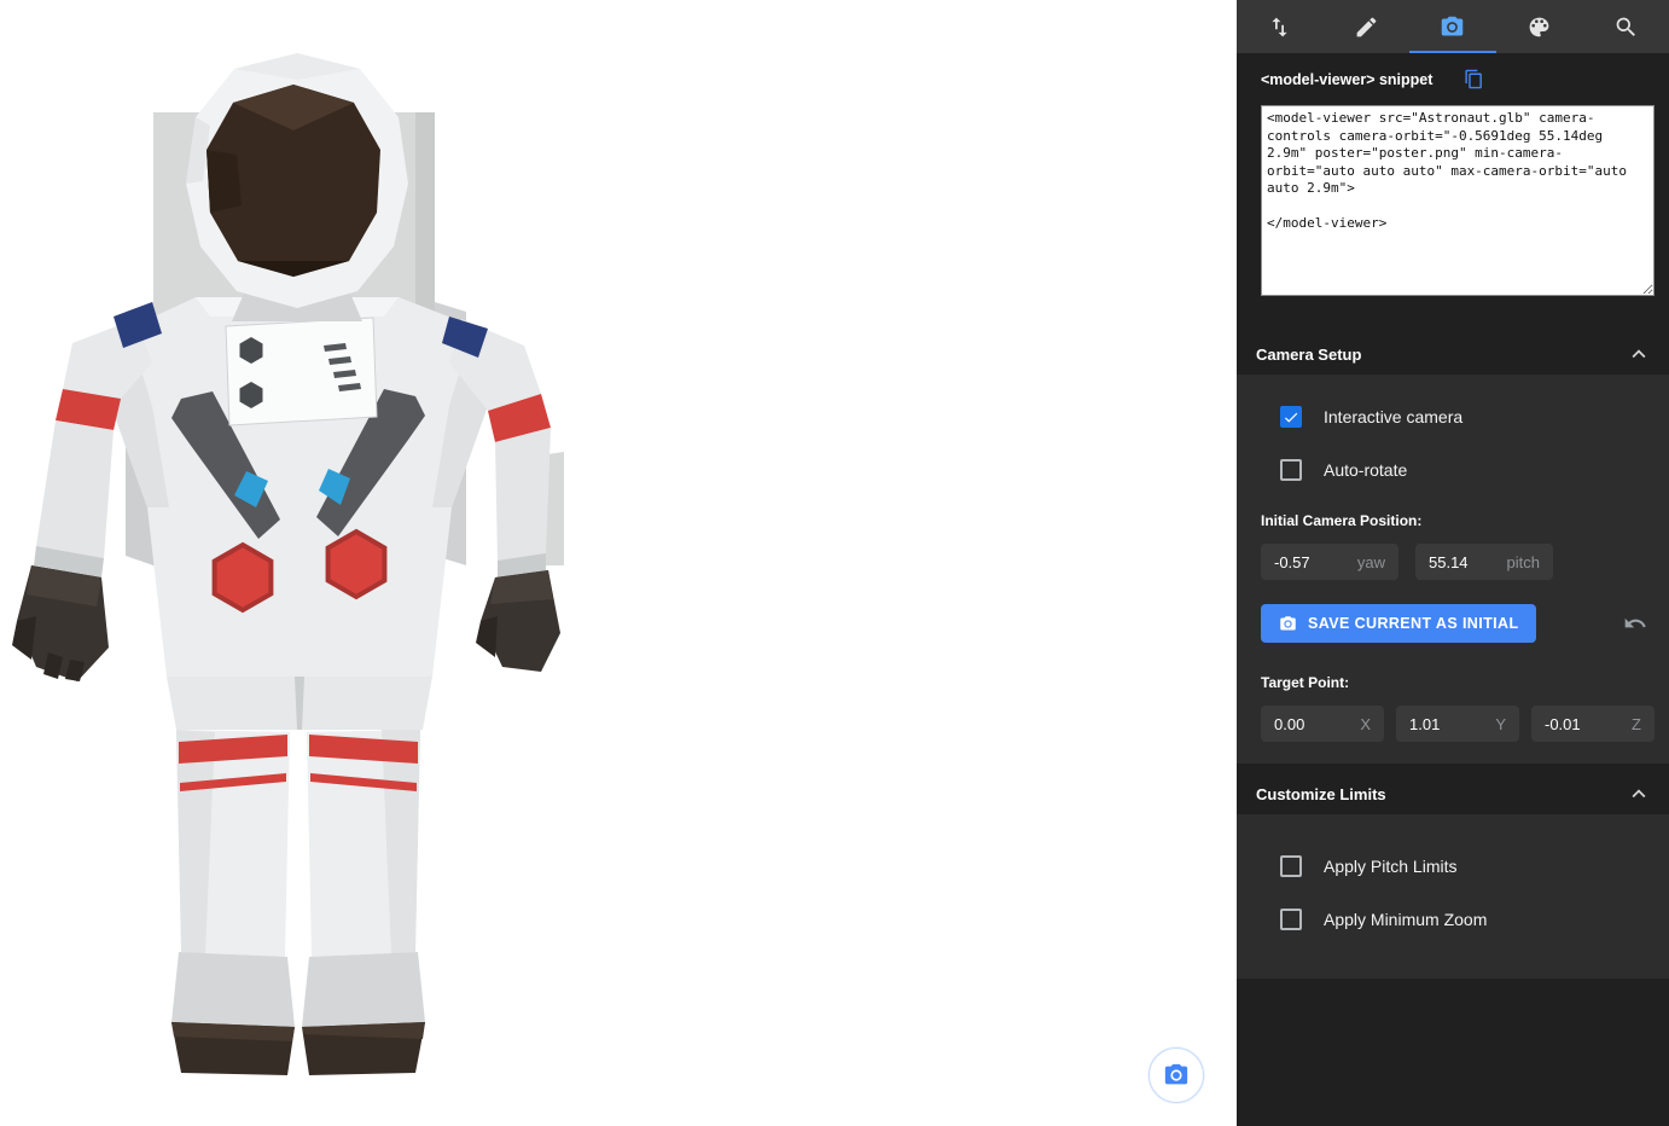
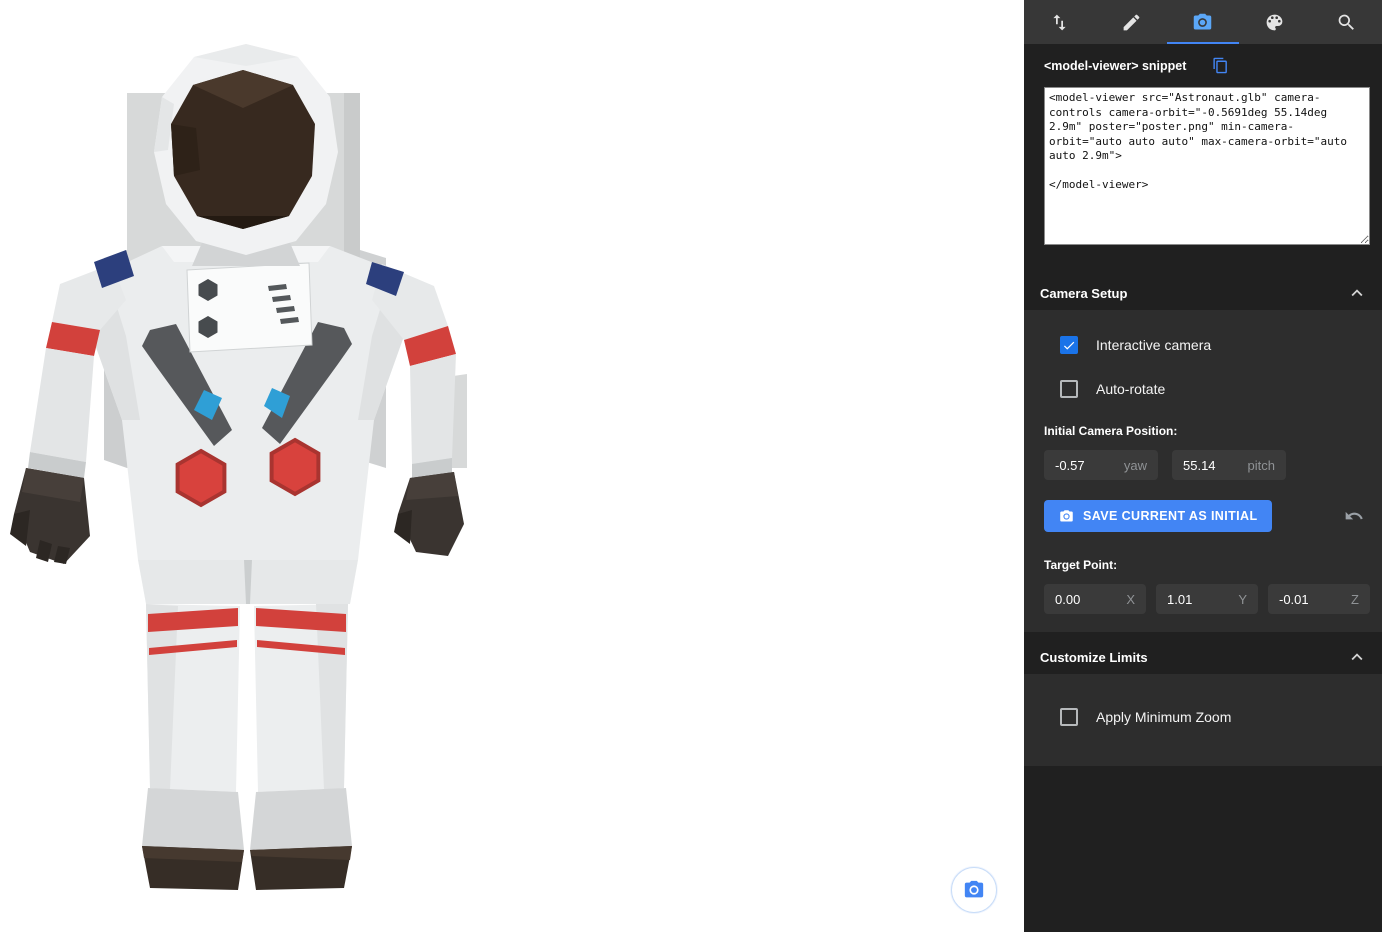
  <model-viewer> snippet
  Camera Setup
  Interactive camera
  Auto-rotate
  Initial Camera Position:
  -0.57
  yaw
  55.14
  pitch
  SAVE CURRENT AS INITIAL
  Target Point:
  0.00
  X
  1.01
  Y
  -0.01
  Z
  Customize Limits
- Apply Pitch Limits
  Apply Minimum Zoom
